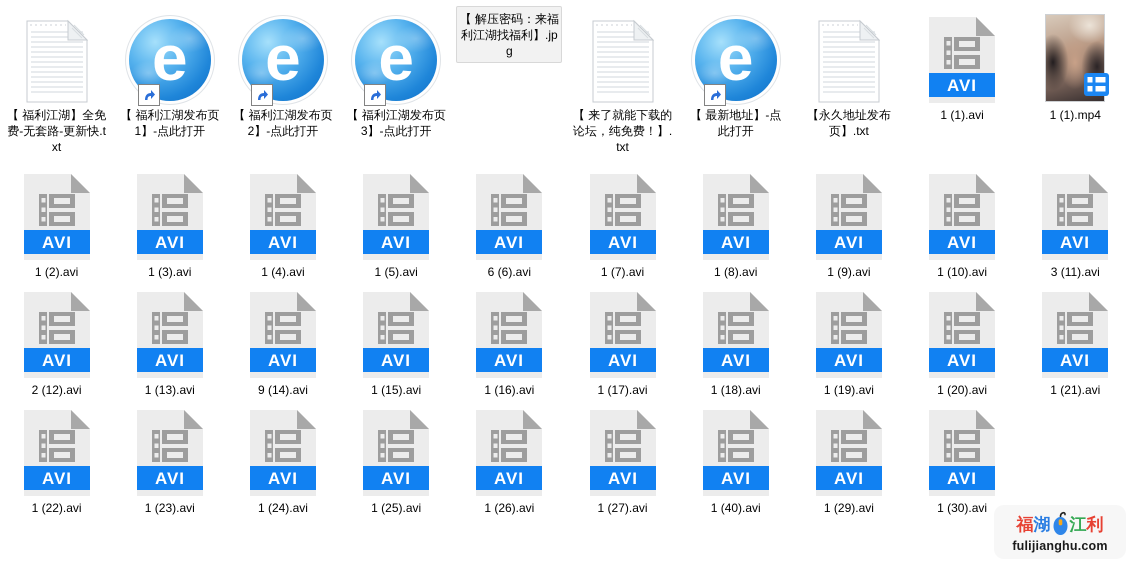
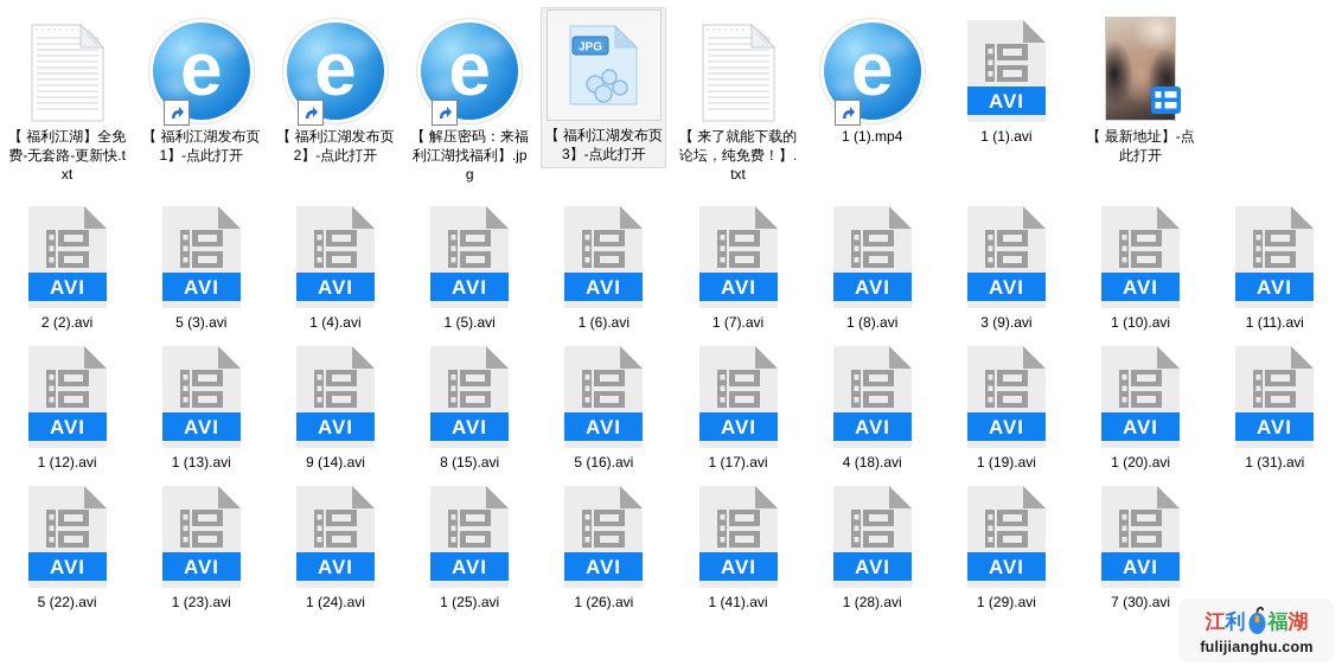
  【 福利江湖】全免费-无套路-更新快.txt
  e
  【 福利江湖发布页1】-点此打开
  e
  【 福利江湖发布页2】-点此打开
  e
- 【 福利江湖发布页3】-点此打开
+ 【 解压密码：来福利江湖找福利】.jpg
+ JPG
- 【 解压密码：来福利江湖找福利】.jpg
+ 【 福利江湖发布页3】-点此打开
  【 来了就能下载的论坛，纯免费！】.txt
  e
- 【 最新地址】-点此打开
+ 1 (1).mp4
- 【永久地址发布页】.txt
  AVI
  1 (1).avi
- 1 (1).mp4
+ 【 最新地址】-点此打开
  AVI
- 1 (2).avi
+ 2 (2).avi
  AVI
- 1 (3).avi
+ 5 (3).avi
  AVI
  1 (4).avi
  AVI
  1 (5).avi
  AVI
- 6 (6).avi
+ 1 (6).avi
  AVI
  1 (7).avi
  AVI
  1 (8).avi
  AVI
- 1 (9).avi
+ 3 (9).avi
  AVI
  1 (10).avi
  AVI
- 3 (11).avi
+ 1 (11).avi
  AVI
- 2 (12).avi
+ 1 (12).avi
  AVI
  1 (13).avi
  AVI
  9 (14).avi
  AVI
- 1 (15).avi
+ 8 (15).avi
  AVI
- 1 (16).avi
+ 5 (16).avi
  AVI
  1 (17).avi
  AVI
- 1 (18).avi
+ 4 (18).avi
  AVI
  1 (19).avi
  AVI
  1 (20).avi
  AVI
- 1 (21).avi
+ 1 (31).avi
  AVI
- 1 (22).avi
+ 5 (22).avi
  AVI
  1 (23).avi
  AVI
  1 (24).avi
  AVI
  1 (25).avi
  AVI
  1 (26).avi
  AVI
- 1 (27).avi
+ 1 (41).avi
  AVI
- 1 (40).avi
+ 1 (28).avi
  AVI
  1 (29).avi
  AVI
- 1 (30).avi
+ 7 (30).avi
- 福
+ 江
- 湖
+ 利
- 江
+ 福
- 利
+ 湖
  fulijianghu.com
